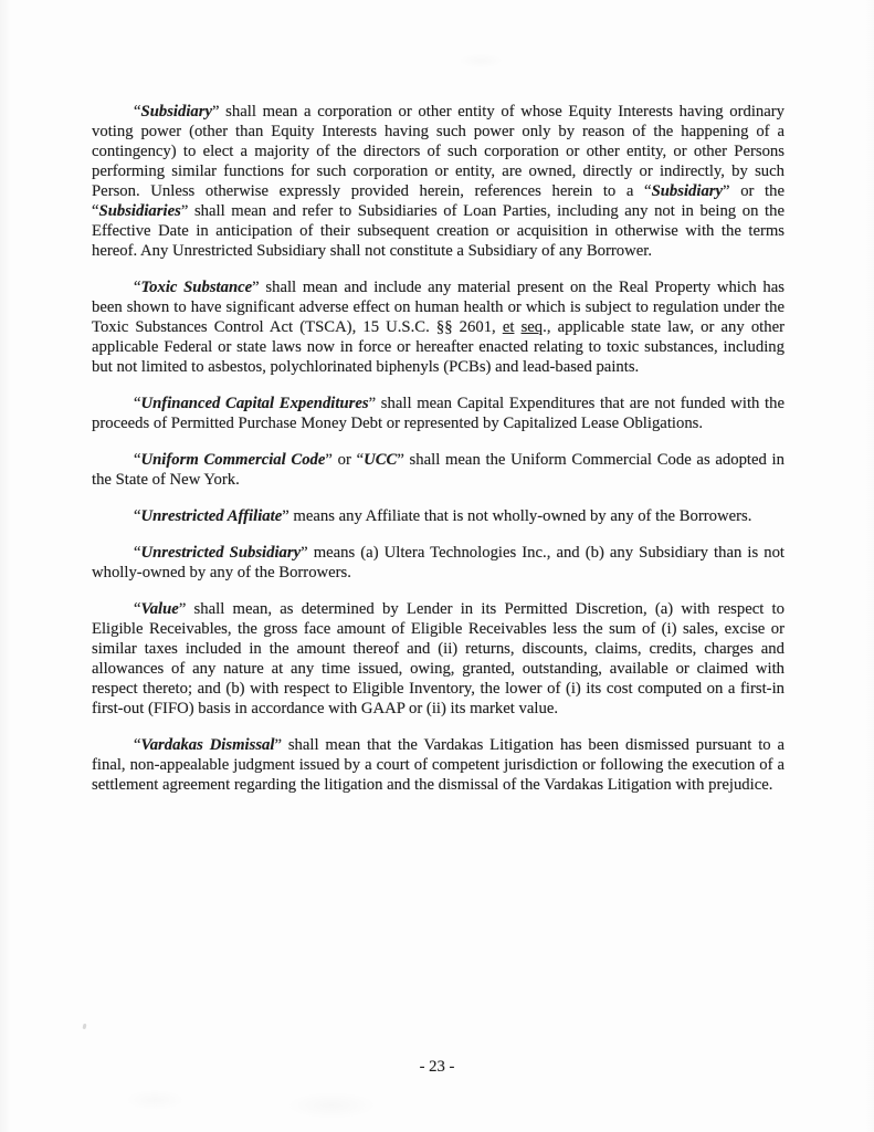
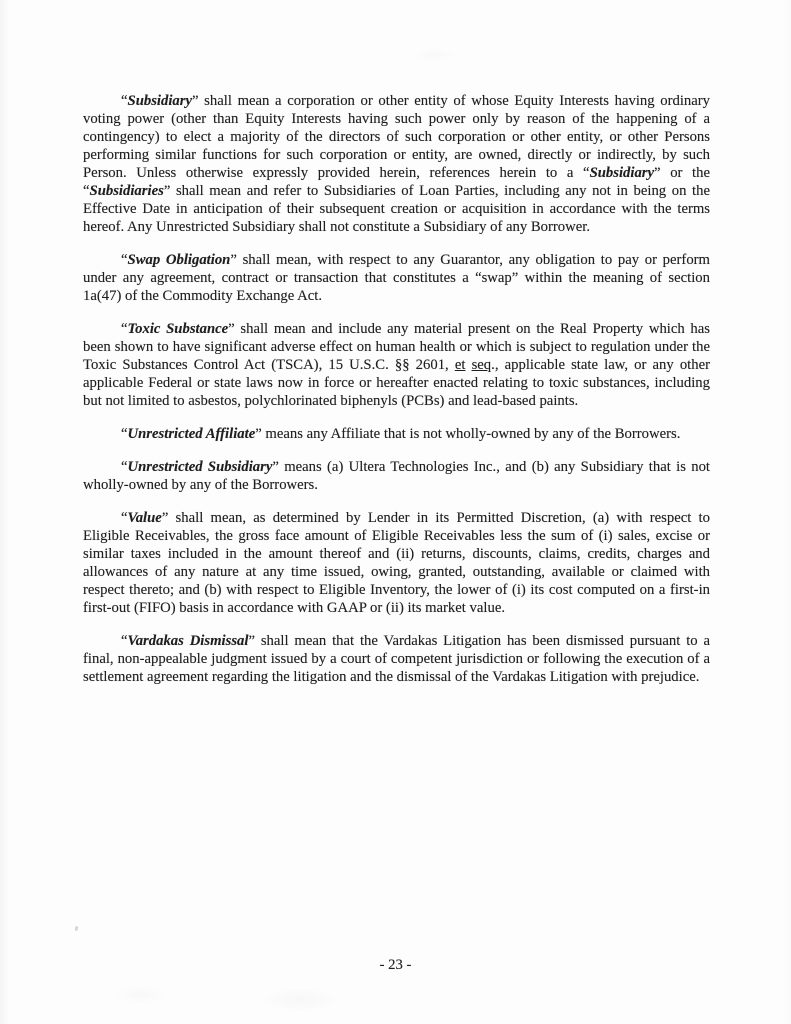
- “Subsidiary” shall mean a corporation or other entity of whose Equity Interests having ordinary voting power (other than Equity Interests having such power only by reason of the happening of a contingency) to elect a majority of the directors of such corporation or other entity, or other Persons performing similar functions for such corporation or entity, are owned, directly or indirectly, by such Person. Unless otherwise expressly provided herein, references herein to a “Subsidiary” or the “Subsidiaries” shall mean and refer to Subsidiaries of Loan Parties, including any not in being on the Effective Date in anticipation of their subsequent creation or acquisition in otherwise with the terms hereof. Any Unrestricted Subsidiary shall not constitute a Subsidiary of any Borrower.
+ “Subsidiary” shall mean a corporation or other entity of whose Equity Interests having ordinary voting power (other than Equity Interests having such power only by reason of the happening of a contingency) to elect a majority of the directors of such corporation or other entity, or other Persons performing similar functions for such corporation or entity, are owned, directly or indirectly, by such Person. Unless otherwise expressly provided herein, references herein to a “Subsidiary” or the “Subsidiaries” shall mean and refer to Subsidiaries of Loan Parties, including any not in being on the Effective Date in anticipation of their subsequent creation or acquisition in accordance with the terms hereof. Any Unrestricted Subsidiary shall not constitute a Subsidiary of any Borrower.
+ “Swap Obligation” shall mean, with respect to any Guarantor, any obligation to pay or perform under any agreement, contract or transaction that constitutes a “swap” within the meaning of section 1a(47) of the Commodity Exchange Act.
  “Toxic Substance” shall mean and include any material present on the Real Property which has been shown to have significant adverse effect on human health or which is subject to regulation under the Toxic Substances Control Act (TSCA), 15 U.S.C. §§ 2601, et seq., applicable state law, or any other applicable Federal or state laws now in force or hereafter enacted relating to toxic substances, including but not limited to asbestos, polychlorinated biphenyls (PCBs) and lead-based paints.
- “Unfinanced Capital Expenditures” shall mean Capital Expenditures that are not funded with the proceeds of Permitted Purchase Money Debt or represented by Capitalized Lease Obligations.
- “Uniform Commercial Code” or “UCC” shall mean the Uniform Commercial Code as adopted in the State of New York.
  “Unrestricted Affiliate” means any Affiliate that is not wholly-owned by any of the Borrowers.
- “Unrestricted Subsidiary” means (a) Ultera Technologies Inc., and (b) any Subsidiary than is not wholly-owned by any of the Borrowers.
+ “Unrestricted Subsidiary” means (a) Ultera Technologies Inc., and (b) any Subsidiary that is not wholly-owned by any of the Borrowers.
  “Value” shall mean, as determined by Lender in its Permitted Discretion, (a) with respect to Eligible Receivables, the gross face amount of Eligible Receivables less the sum of (i) sales, excise or similar taxes included in the amount thereof and (ii) returns, discounts, claims, credits, charges and allowances of any nature at any time issued, owing, granted, outstanding, available or claimed with respect thereto; and (b) with respect to Eligible Inventory, the lower of (i) its cost computed on a first-in first-out (FIFO) basis in accordance with GAAP or (ii) its market value.
  “Vardakas Dismissal” shall mean that the Vardakas Litigation has been dismissed pursuant to a final, non-appealable judgment issued by a court of competent jurisdiction or following the execution of a settlement agreement regarding the litigation and the dismissal of the Vardakas Litigation with prejudice.
  - 23 -
